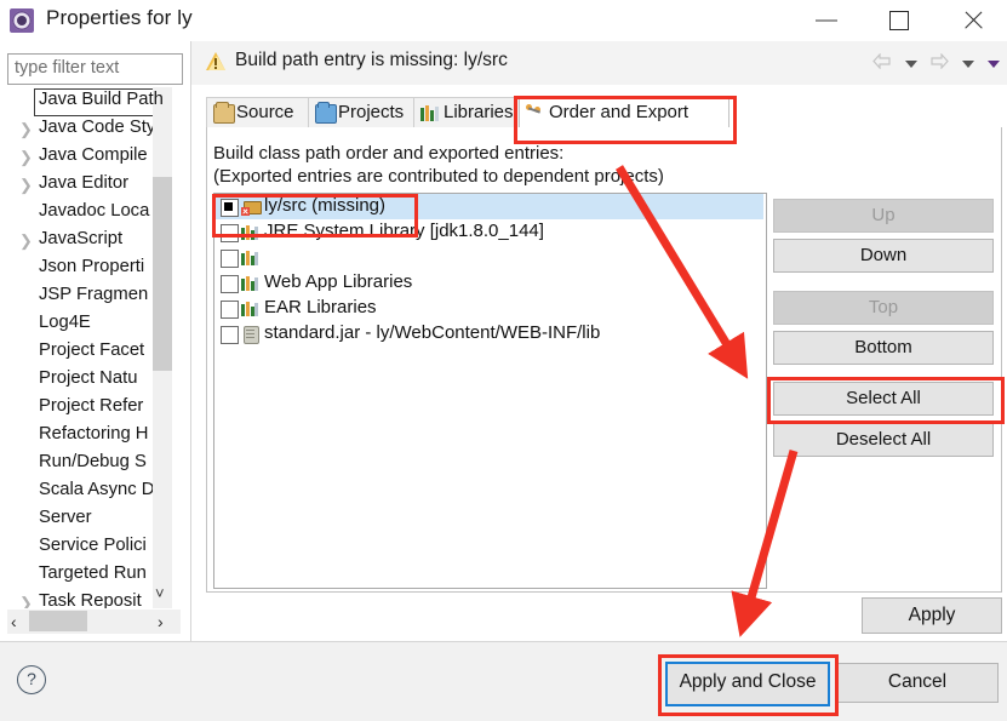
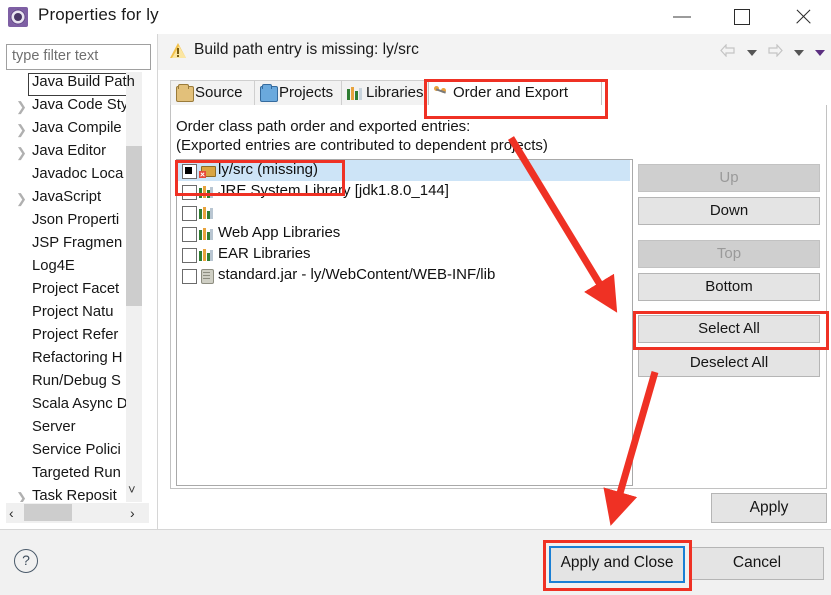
  Properties for ly
  type filter text
  Java Build Path
  ❯
  Java Code Sty
  ❯
  Java Compile
  ❯
  Java Editor
  Javadoc Loca
  ❯
  JavaScript
  Json Properti
  JSP Fragmen
  Log4E
  Project Facet
  Project Natu
  Project Refer
  Refactoring H
  Run/Debug S
  Scala Async D
  Server
  Service Polici
  Targeted Run
  ❯
  Task Reposit
  ˅
  ‹
  ›
  Build path entry is missing: ly/src
  Source
  Projects
  Libraries
  Order and Export
- Build class path order and exported entries:
+ Order class path order and exported entries:
  (Exported entries are contributed to dependent procts)
  ly/src (missing)
  JRE System Library [jdk1.8.0_144]
  Web App Libraries
  EAR Libraries
  standard.jar - ly/WebContent/WEB-INF/lib
  Up
  Down
  Top
  Bottom
  Select All
  Deselect All
  Apply
  ?
  Apply and Close
  Cancel
